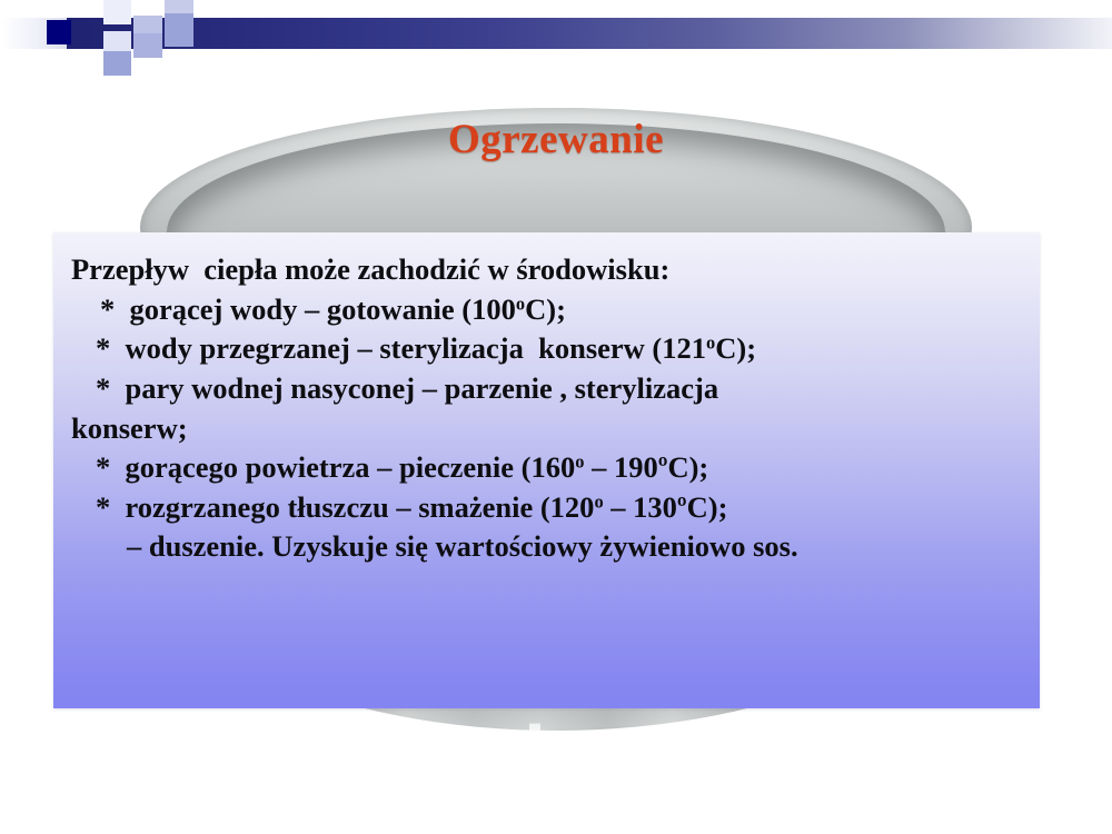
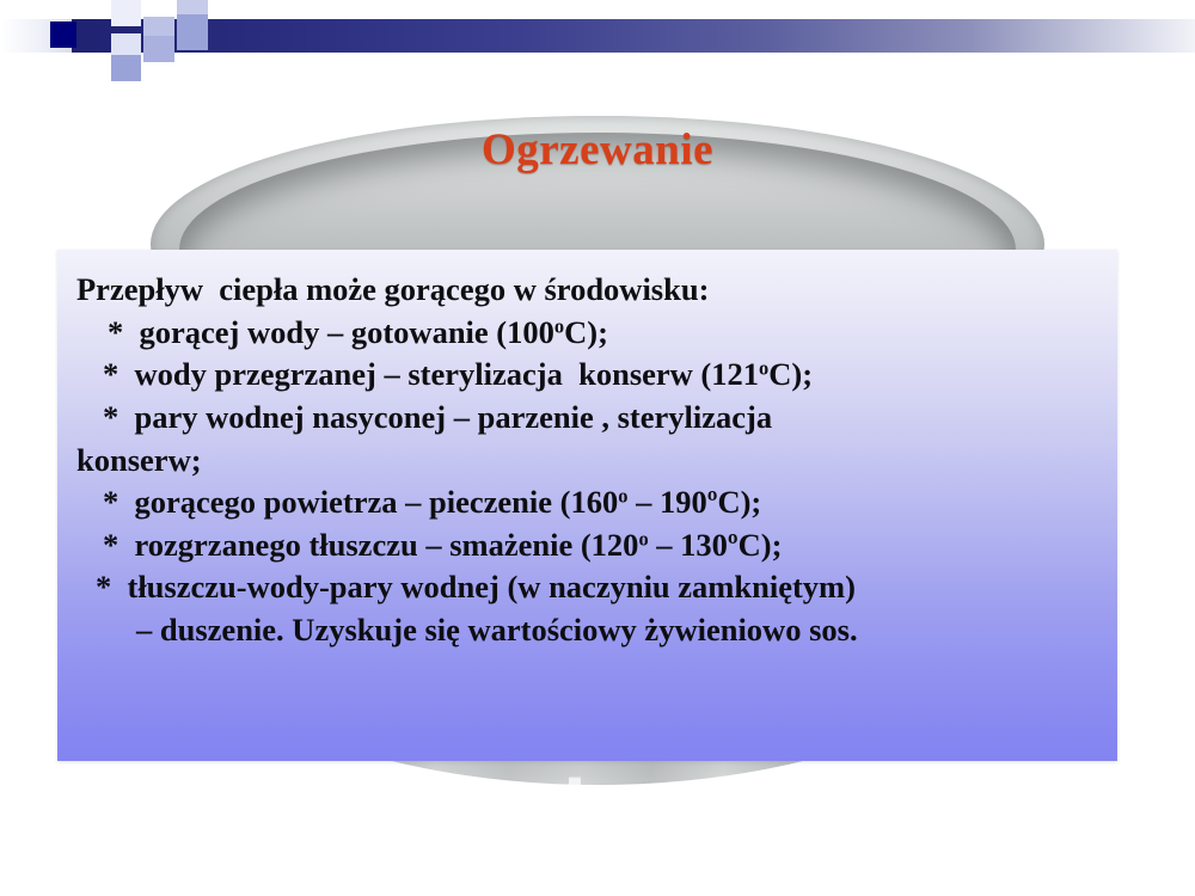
  Ogrzewanie
  wedlinydomowe.pl
- Przepływ ciepła może zachodzić w środowisku:
+ Przepływ ciepła może gorącego w środowisku:
  * gorącej wody – gotowanie (100oC);
  * wody przegrzanej – sterylizacja konserw (121oC);
  * pary wodnej nasyconej – parzenie , sterylizacja
  konserw;
  * gorącego powietrza – pieczenie (160o – 190ºC);
  * rozgrzanego tłuszczu – smażenie (120o – 130ºC);
+ * tłuszczu-wody-pary wodnej (w naczyniu zamkniętym)
  – duszenie. Uzyskuje się wartościowy żywieniowo sos.
